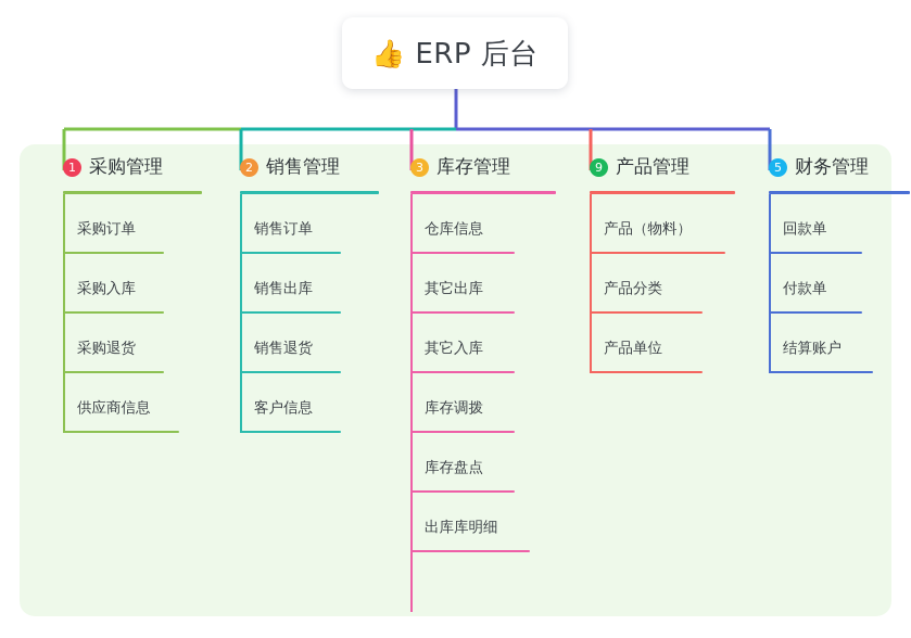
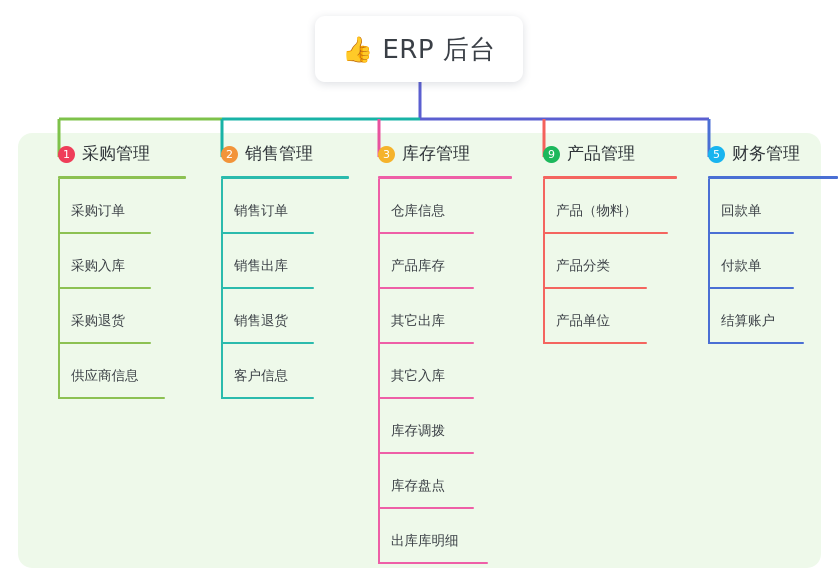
  👍
  ERP 后台
  1
  采购管理
  采购订单
  采购入库
  采购退货
  供应商信息
  2
  销售管理
  销售订单
  销售出库
  销售退货
  客户信息
  3
  库存管理
  仓库信息
+ 产品库存
  其它出库
  其它入库
  库存调拨
  库存盘点
  出库库明细
  9
  产品管理
  产品（物料）
  产品分类
  产品单位
  5
  财务管理
  回款单
  付款单
  结算账户
